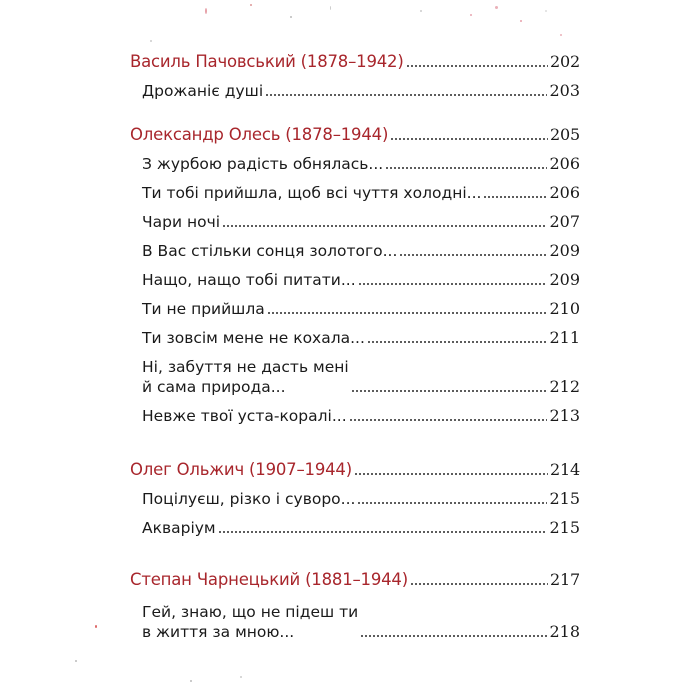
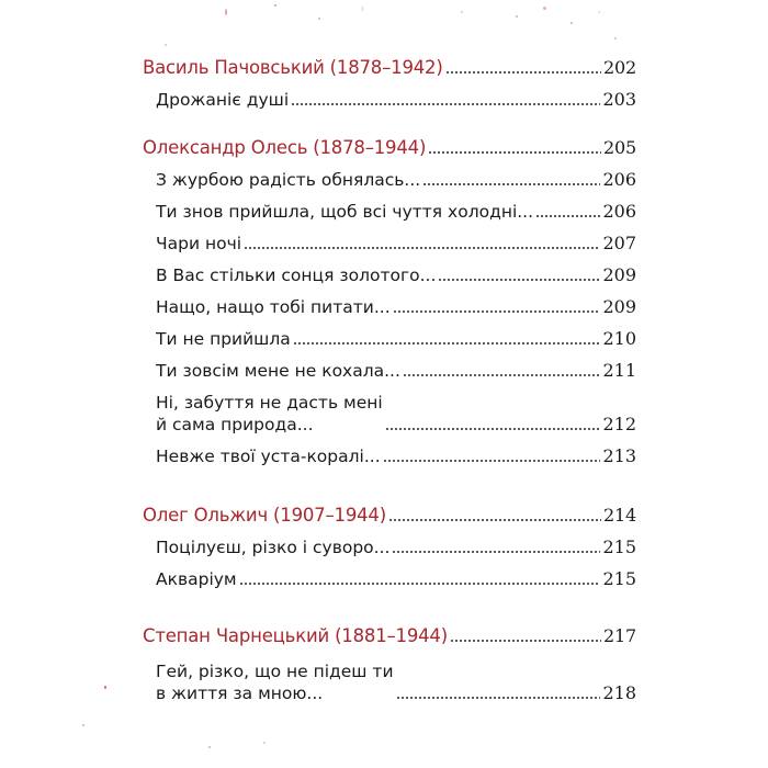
  Василь Пачовський (1878–1942)
  202
  Дрожаніє душі
  203
  Олександр Олесь (1878–1944)
  205
  З журбою радість обнялась...
  206
- Ти тобі прийшла, щоб всі чуття холодні...
+ Ти знов прийшла, щоб всі чуття холодні...
  206
  Чари ночі
  207
  В Вас стільки сонця золотого...
  209
  Нащо, нащо тобі питати...
  209
  Ти не прийшла
  210
  Ти зовсім мене не кохала...
  211
  Ні, забуття не дасть мені
  й сама природа...
  212
  Невже твої уста-коралі...
  213
  Олег Ольжич (1907–1944)
  214
  Поцілуєш, різко і суворо...
  215
  Акваріум
  215
  Степан Чарнецький (1881–1944)
  217
- Гей, знаю, що не підеш ти
+ Гей, різко, що не підеш ти
  в життя за мною...
  218
